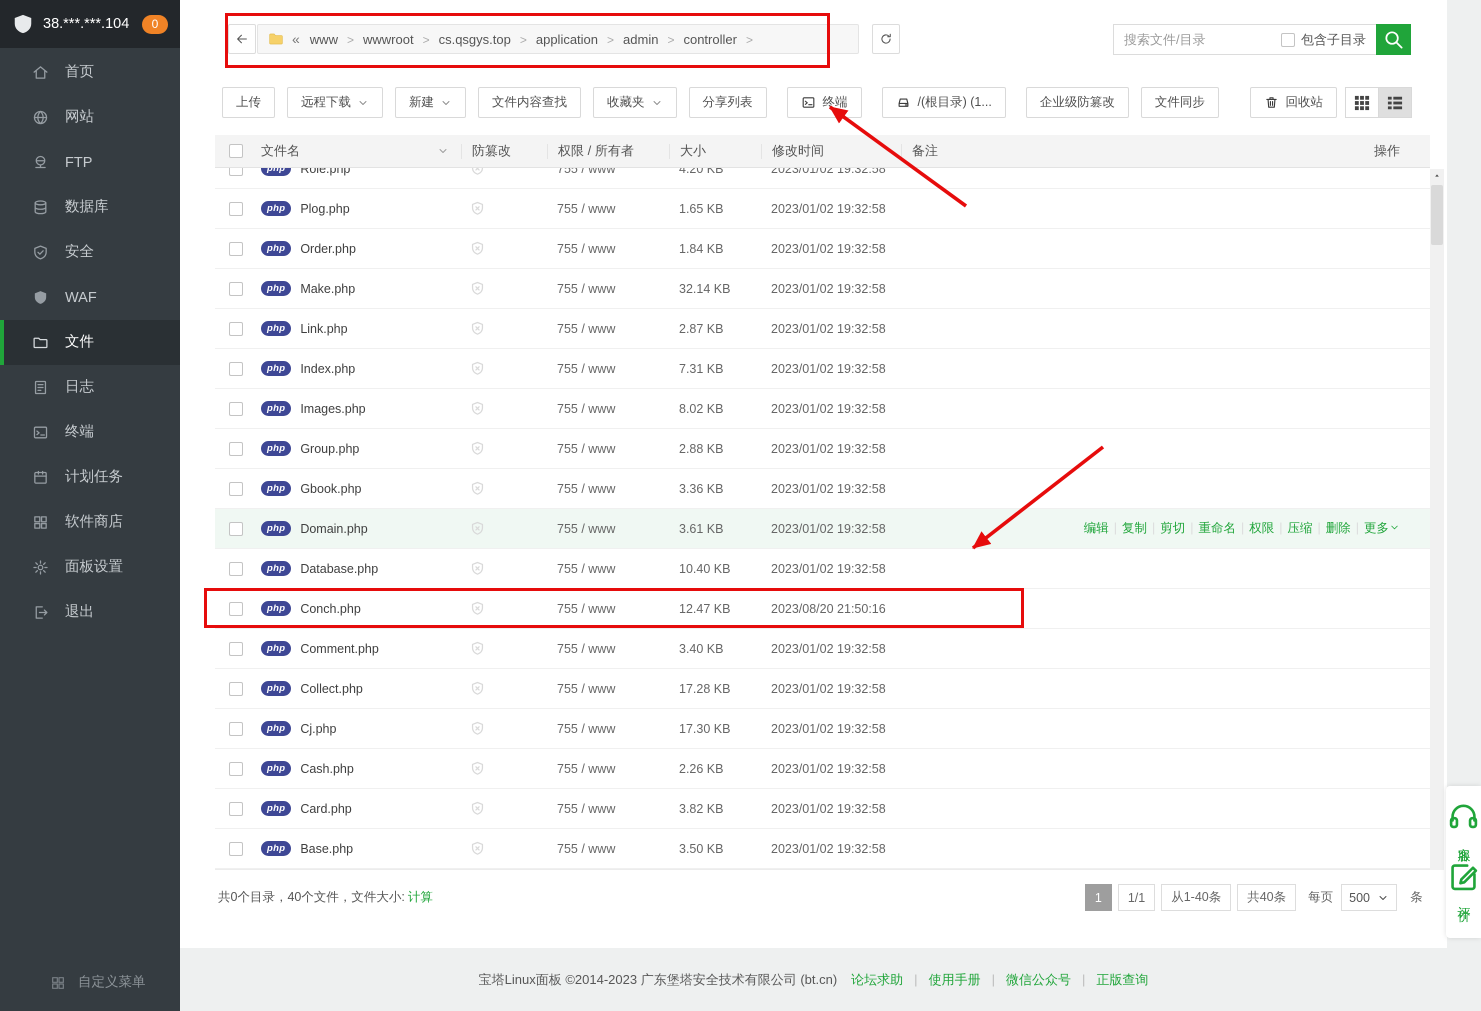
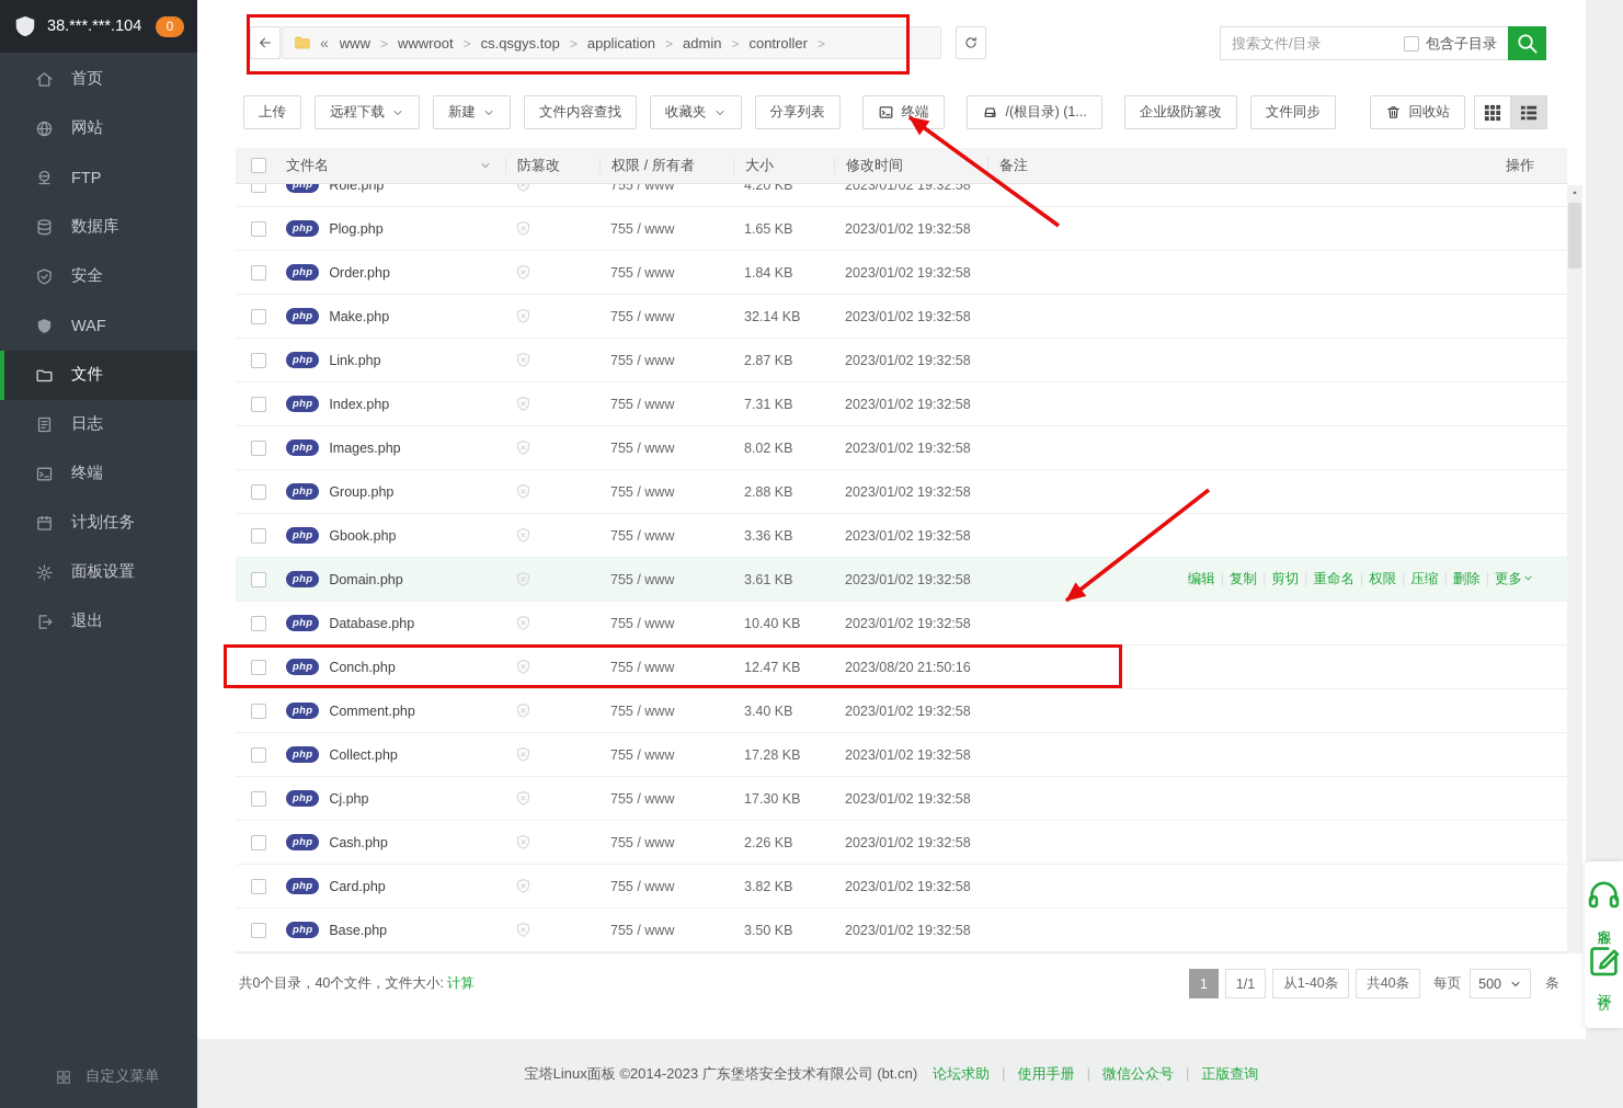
  38.***.***.104
  0
  首页
  网站
  FTP
  数据库
  安全
  WAF
  文件
  日志
  终端
  计划任务
- 软件商店
  面板设置
  退出
  自定义菜单
  «
  www > wwwroot > cs.qsgys.top > application > admin > controller >
  搜索文件/目录
  包含子目录
  上传
  远程下载
  新建
  文件内容查找
  收藏夹
  分享列表
  终端
  /(根目录) (1...
  企业级防篡改
  文件同步
  回收站
  文件名
  防篡改
  权限 / 所有者
  大小
  修改时间
  备注
  操作
  php
  Role.php
  755 / www
  4.20 KB
  2023/01/02 19:32:58
  php
  Plog.php
  755 / www
  1.65 KB
  2023/01/02 19:32:58
  php
  Order.php
  755 / www
  1.84 KB
  2023/01/02 19:32:58
  php
  Make.php
  755 / www
  32.14 KB
  2023/01/02 19:32:58
  php
  Link.php
  755 / www
  2.87 KB
  2023/01/02 19:32:58
  php
  Index.php
  755 / www
  7.31 KB
  2023/01/02 19:32:58
  php
  Images.php
  755 / www
  8.02 KB
  2023/01/02 19:32:58
  php
  Group.php
  755 / www
  2.88 KB
  2023/01/02 19:32:58
  php
  Gbook.php
  755 / www
  3.36 KB
  2023/01/02 19:32:58
  php
  Domain.php
  755 / www
  3.61 KB
  2023/01/02 19:32:58
  编辑 | 复制 | 剪切 重命名 | 权限 压缩 删除 | 更多
  php
  Database.php
  755 / www
  10.40 KB
  2023/01/02 19:32:58
  php
  Conch.php
  755 / www
  12.47 KB
  2023/08/20 21:50:16
  php
  Comment.php
  755 / www
  3.40 KB
  2023/01/02 19:32:58
  php
  Collect.php
  755 / www
  17.28 KB
  2023/01/02 19:32:58
  php
  Cj.php
  755 / www
  17.30 KB
  2023/01/02 19:32:58
  php
  Cash.php
  755 / www
  2.26 KB
  2023/01/02 19:32:58
  php
  Card.php
  755 / www
  3.82 KB
  2023/01/02 19:32:58
  php
  Base.php
  755 / www
  3.50 KB
  2023/01/02 19:32:58
  共0个目录，40个文件，文件大小: 计算
  1
  1/1
  从1-40条
  共40条
  每页
  500
  条
  宝塔Linux面板 ©2014-2023 广东堡塔安全技术有限公司 (bt.cn)
  论坛求助
  |
  使用手册
  |
  微信公众号
  |
  正版查询
